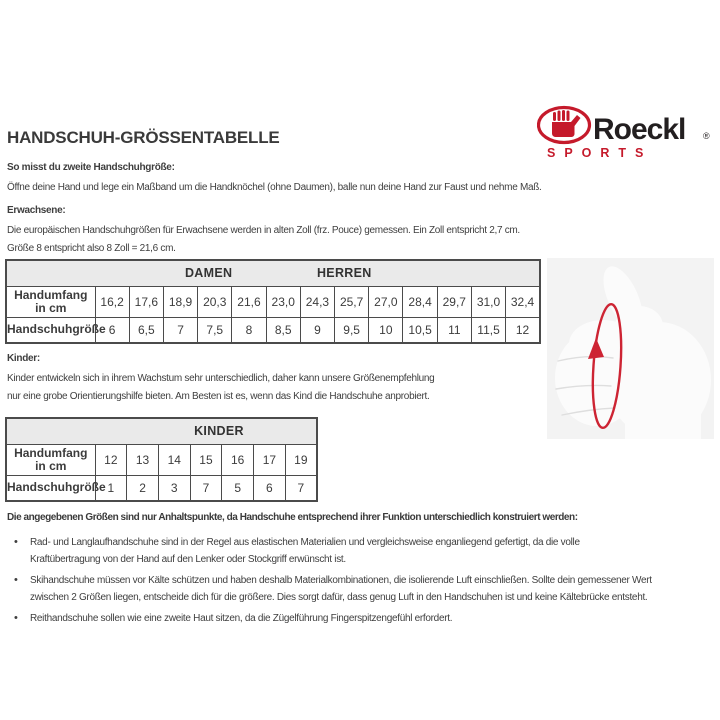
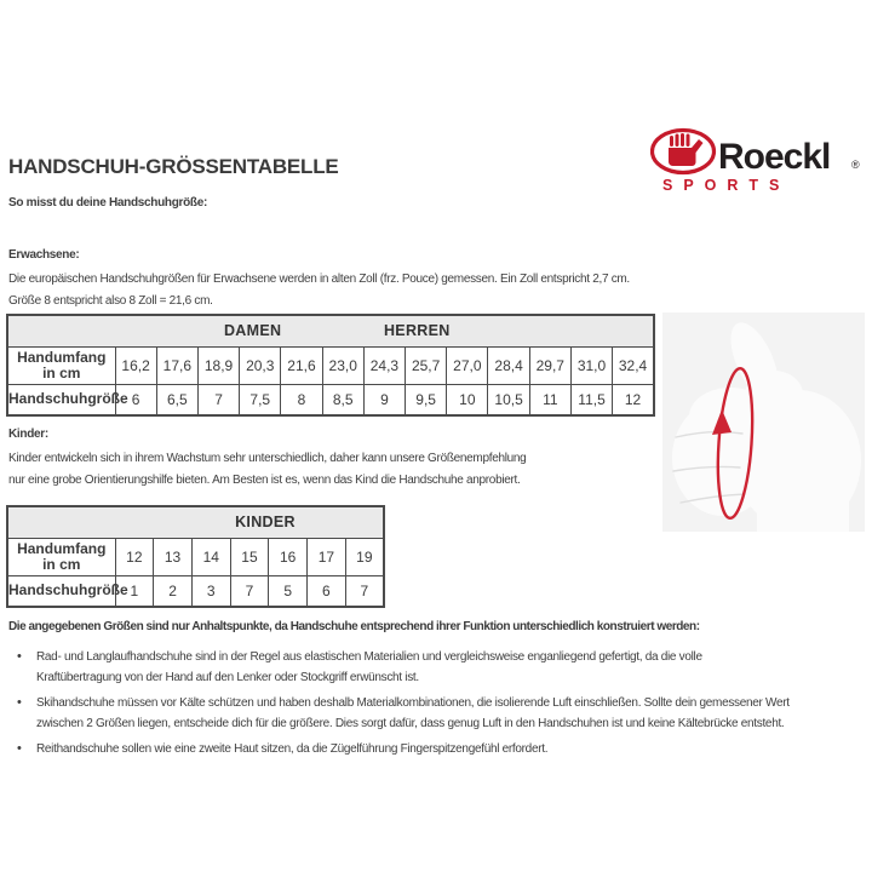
  Roeckl
  ®
  SPORTS
  HANDSCHUH-GRÖSSENTABELLE
- So misst du zweite Handschuhgröße:
+ So misst du deine Handschuhgröße:
- Öffne deine Hand und lege ein Maßband um die Handknöchel (ohne Daumen), balle nun deine Hand zur Faust und nehme Maß.
  Erwachsene:
  Die europäischen Handschuhgrößen für Erwachsene werden in alten Zoll (frz. Pouce) gemessen. Ein Zoll entspricht 2,7 cm.
  Größe 8 entspricht also 8 Zoll = 21,6 cm.
  DAMEN HERREN
  Handumfang in cm	16,2	17,6	18,9	20,3	21,6	23,0	24,3	25,7	27,0	28,4	29,7	31,0	32,4
  Handschuhgröße	6	6,5	7	7,5	8	8,5	9	9,5	10	10,5	11	11,5	12
  Kinder:
  Kinder entwickeln sich in ihrem Wachstum sehr unterschiedlich, daher kann unsere Größenempfehlung
  nur eine grobe Orientierungshilfe bieten. Am Besten ist es, wenn das Kind die Handschuhe anprobiert.
  KINDER
  Handumfang in cm	12	13	14	15	16	17	19
  Handschuhgröße	1	2	3	7	5	6	7
  Die angegebenen Größen sind nur Anhaltspunkte, da Handschuhe entsprechend ihrer Funktion unterschiedlich konstruiert werden:
  Rad- und Langlaufhandschuhe sind in der Regel aus elastischen Materialien und vergleichsweise enganliegend gefertigt, da die volle
  Kraftübertragung von der Hand auf den Lenker oder Stockgriff erwünscht ist.
  Skihandschuhe müssen vor Kälte schützen und haben deshalb Materialkombinationen, die isolierende Luft einschließen. Sollte dein gemessener Wert
  zwischen 2 Größen liegen, entscheide dich für die größere. Dies sorgt dafür, dass genug Luft in den Handschuhen ist und keine Kältebrücke entsteht.
  Reithandschuhe sollen wie eine zweite Haut sitzen, da die Zügelführung Fingerspitzengefühl erfordert.
